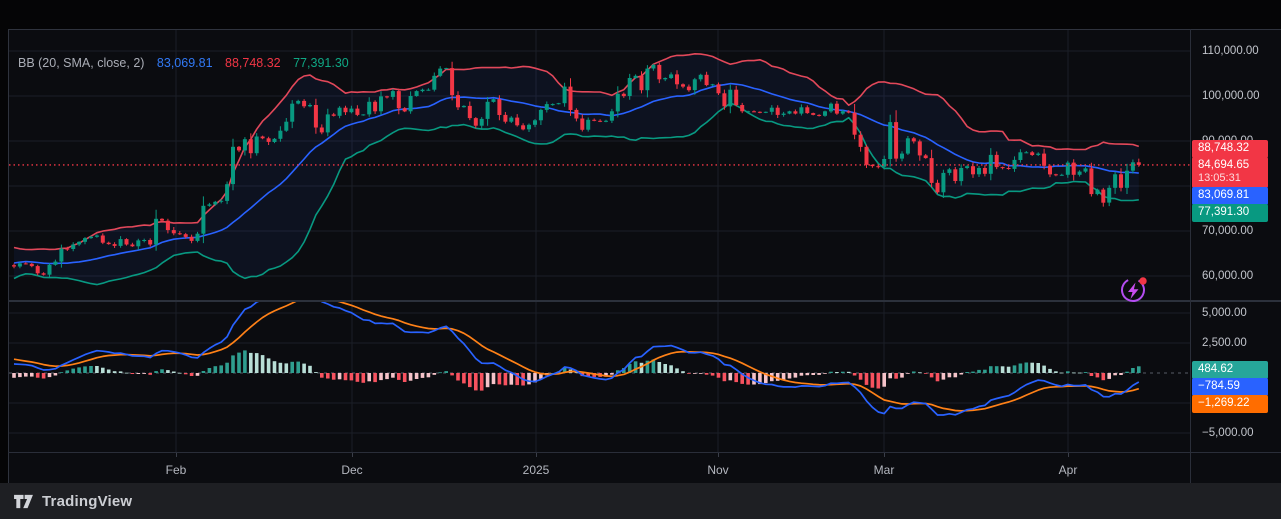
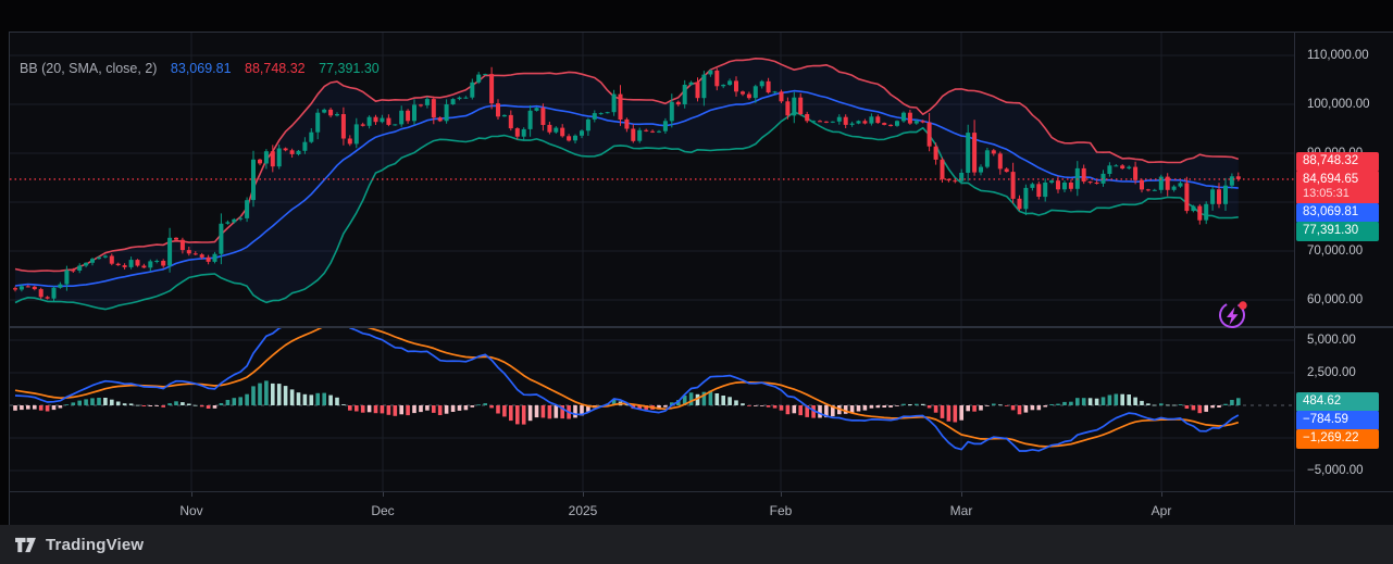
  BB (20, SMA, close, 2) 83,069.81 88,748.32 77,391.30
  110,000.00
  100,000.00
  70,000.00
  60,000.00
  5,000.00
  2,500.00
  −5,000.00
  88,748.32
  84,694.65
  13:05:31
  83,069.81
  77,391.30
  484.62
  −784.59
  −1,269.22
- Feb
+ Nov
  Dec
  2025
- Nov
+ Feb
  Mar
  Apr
  TradingView
